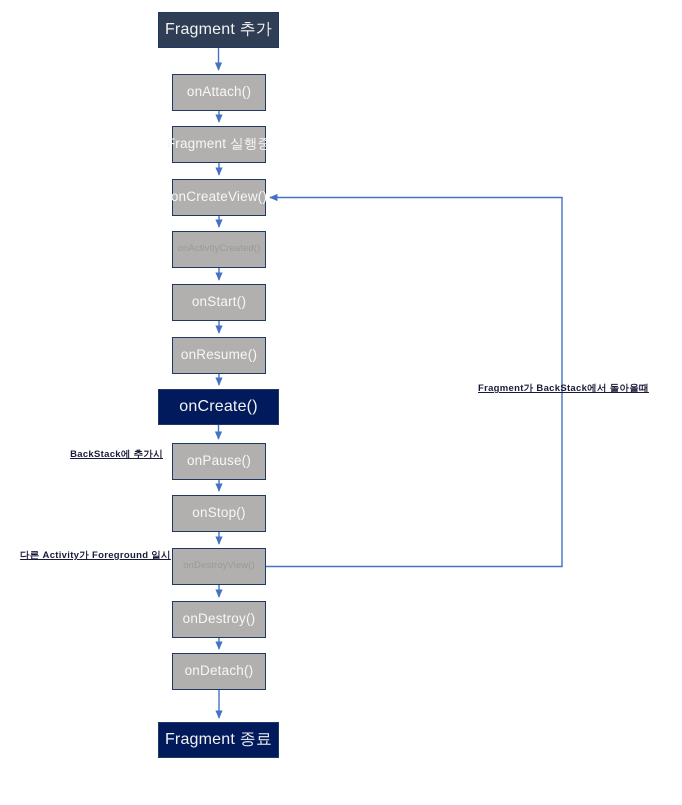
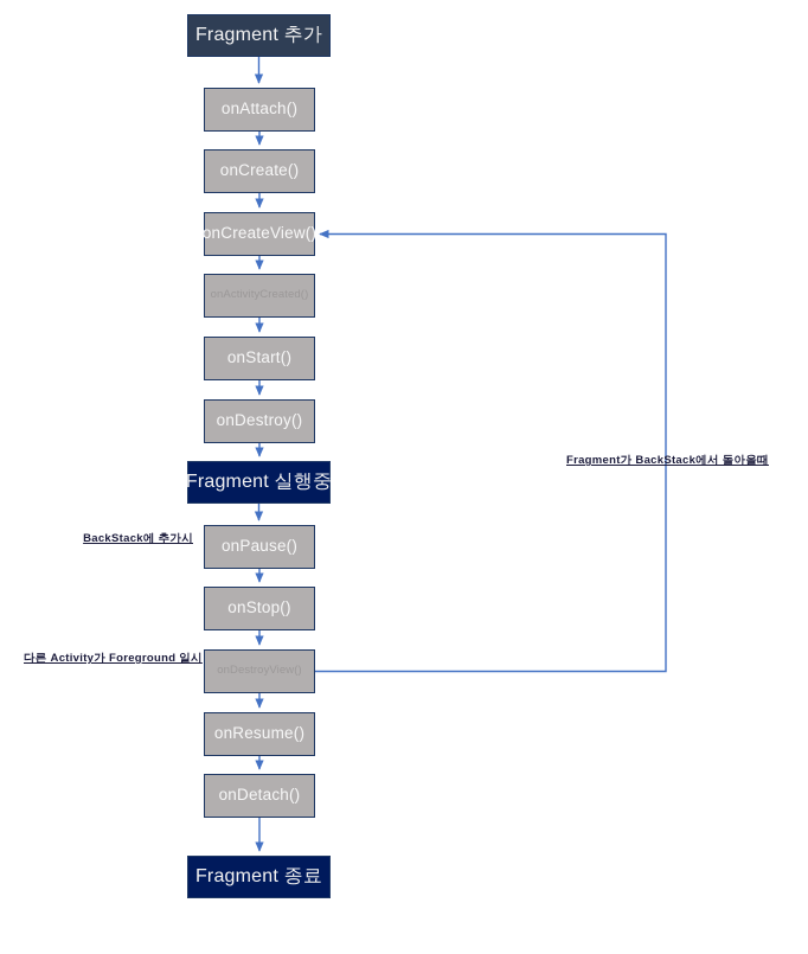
  Fragment 추가
  onAttach()
- Fragment 실행중
+ onCreate()
  onCreateView()
  onStart()
- onResume()
+ onDestroy()
- onCreate()
+ Fragment 실행중
  onPause()
  onStop()
- onDestroy()
+ onResume()
  onDetach()
  Fragment 종료
  BackStack에 추가시
  다른 Activity가 Foreground 일시
  Fragment가 BackStack에서 돌아올때
